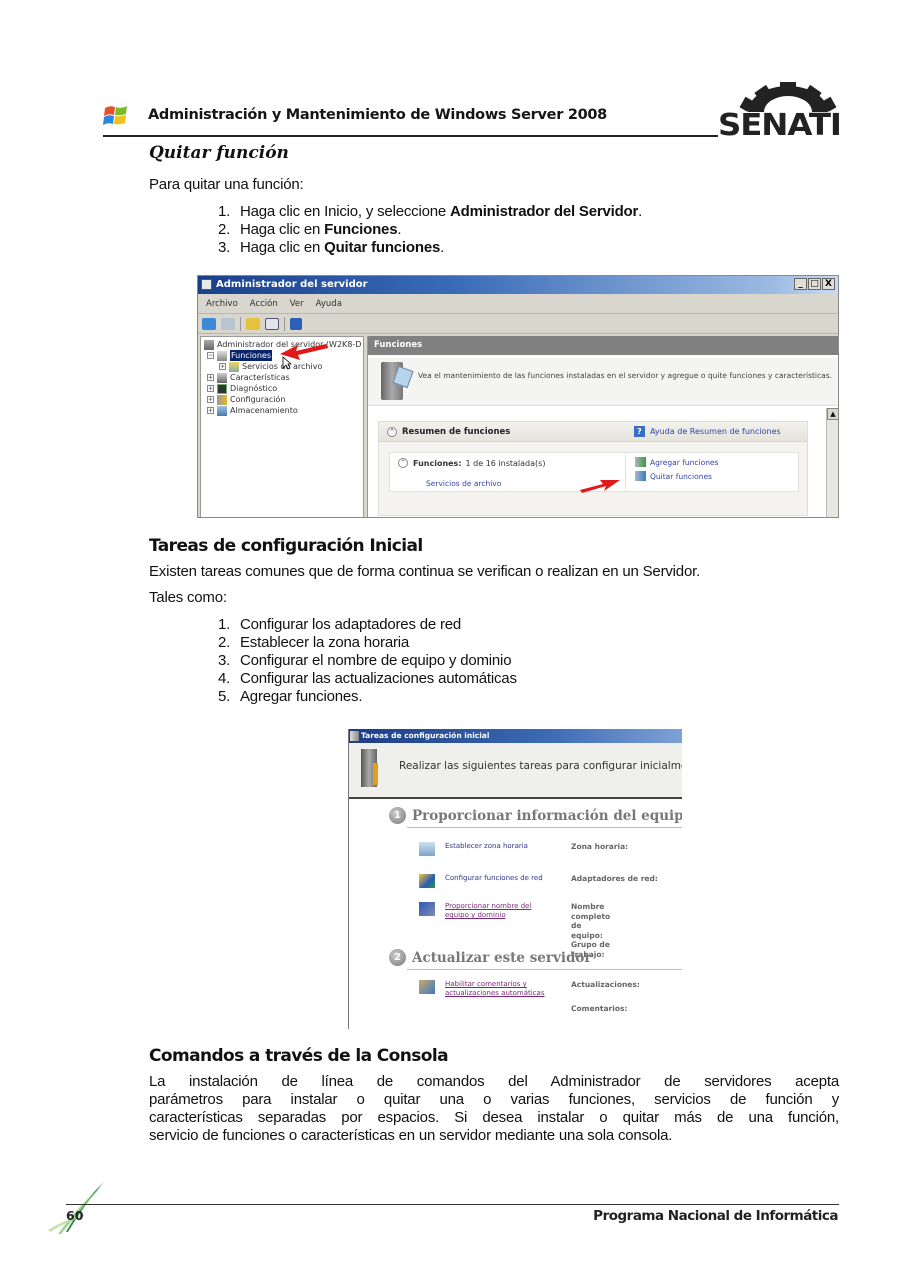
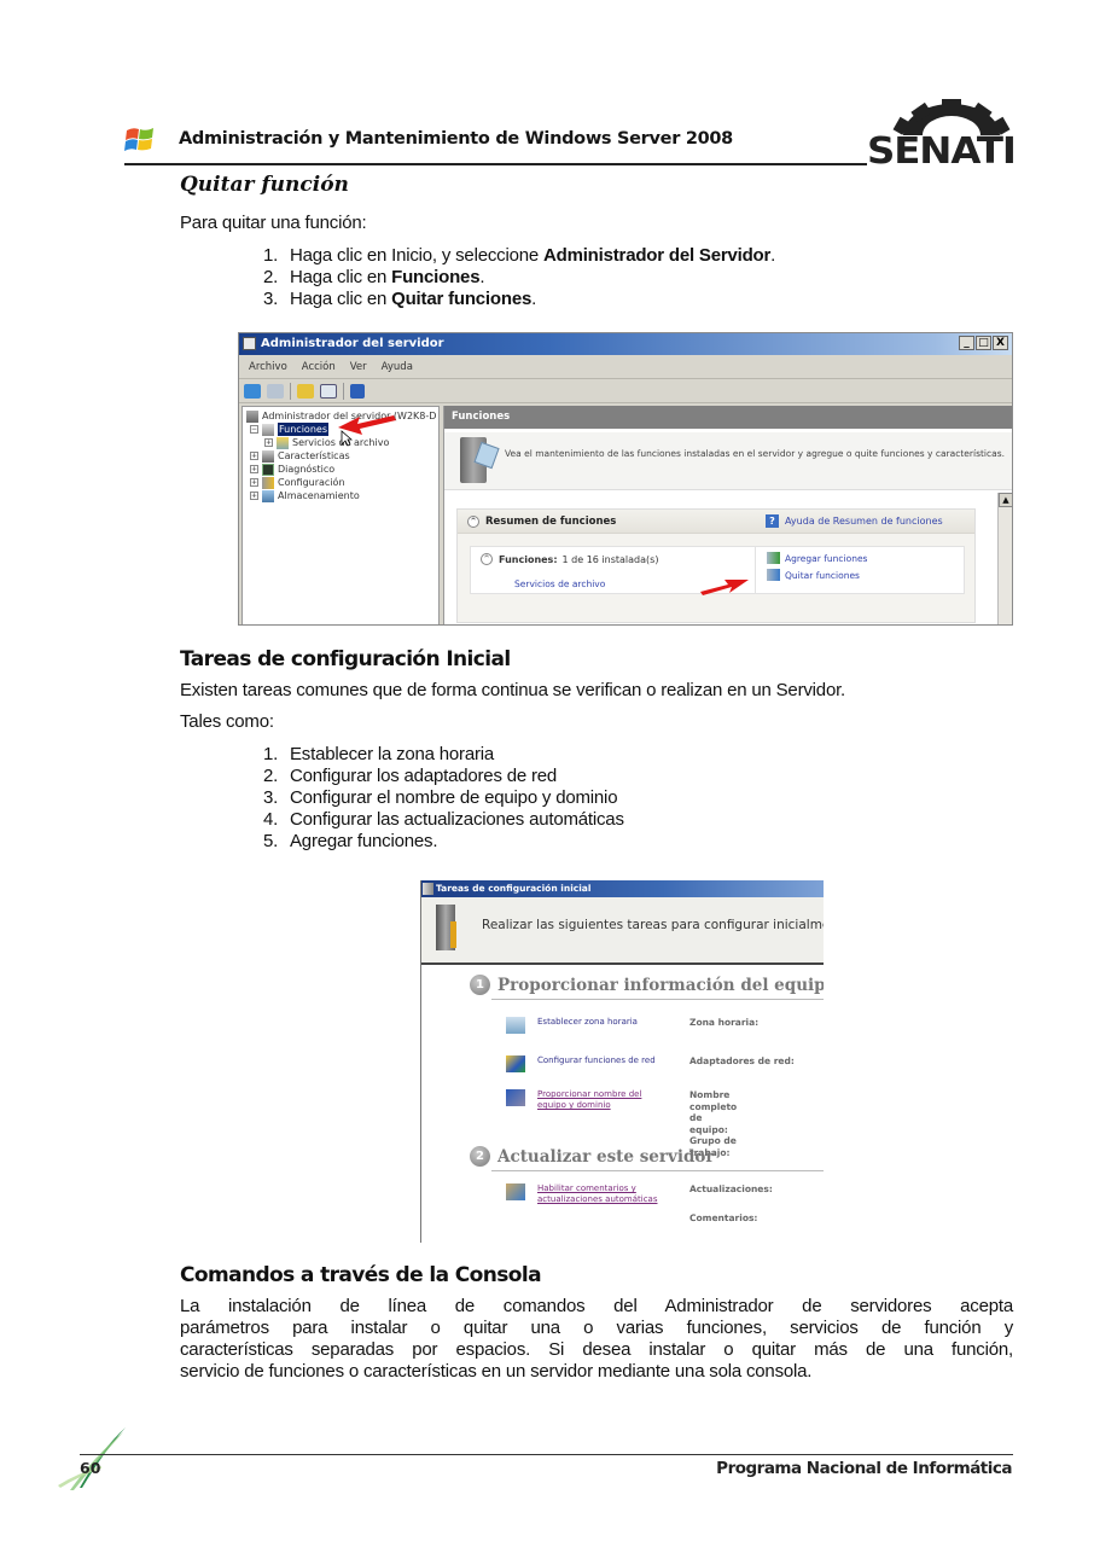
  Administración y Mantenimiento de Windows Server 2008
  SENATI
  Quitar función
  Para quitar una función:
  1.
  Haga clic en Inicio, y seleccione Administrador del Servidor.
  2.
  Haga clic en Funciones.
  3.
  Haga clic en Quitar funciones.
  Administrador del servidor
  _
  □
  X
  Archivo
  Acción
  Ver
  Ayuda
  Administrador del servidor (W2K8-D
  Funciones
  Servicios archivo
  Características
  Diagnóstico
  Configuración
  Almacenamiento
  Funciones
  Vea el mantenimiento de las funciones instaladas en el servidor y agregue o quite funciones y características.
  Resumen de funciones
  ?
  Ayuda de Resumen de funciones
  Funciones:
  1 de 16 instalada(s)
  Servicios de archivo
  Agregar funciones
  Quitar funciones
  ▲
  Tareas de configuración Inicial
  Existen tareas comunes que de forma continua se verifican o realizan en un Servidor.
  Tales como:
  1.
- Configurar los adaptadores de red
+ Establecer la zona horaria
  2.
- Establecer la zona horaria
+ Configurar los adaptadores de red
  3.
  Configurar el nombre de equipo y dominio
  4.
  Configurar las actualizaciones automáticas
  5.
  Agregar funciones.
  Tareas de configuración inicial
  Realizar las siguientes tareas para configurar inicialm
  1
  Proporcionar información del equip
  Establecer zona horaria
  Zona horaria:
  Configurar funciones de red
  Adaptadores de red:
  Proporcionar nombre del equipo y dominio
  Nombre completo de equipo:
  Grupo de trabajo:
  2
  Actualizar este servidor
  Habilitar comentarios y actualizaciones automáticas
  Actualizaciones:
  Comentarios:
  Comandos a través de la Consola
  La instalación de línea de comandos del Administrador de servidores acepta
  parámetros para instalar o quitar una o varias funciones, servicios de función y
  características separadas por espacios. Si desea instalar o quitar más de una función,
  servicio de funciones o características en un servidor mediante una sola consola.
  60
  Programa Nacional de Informática
